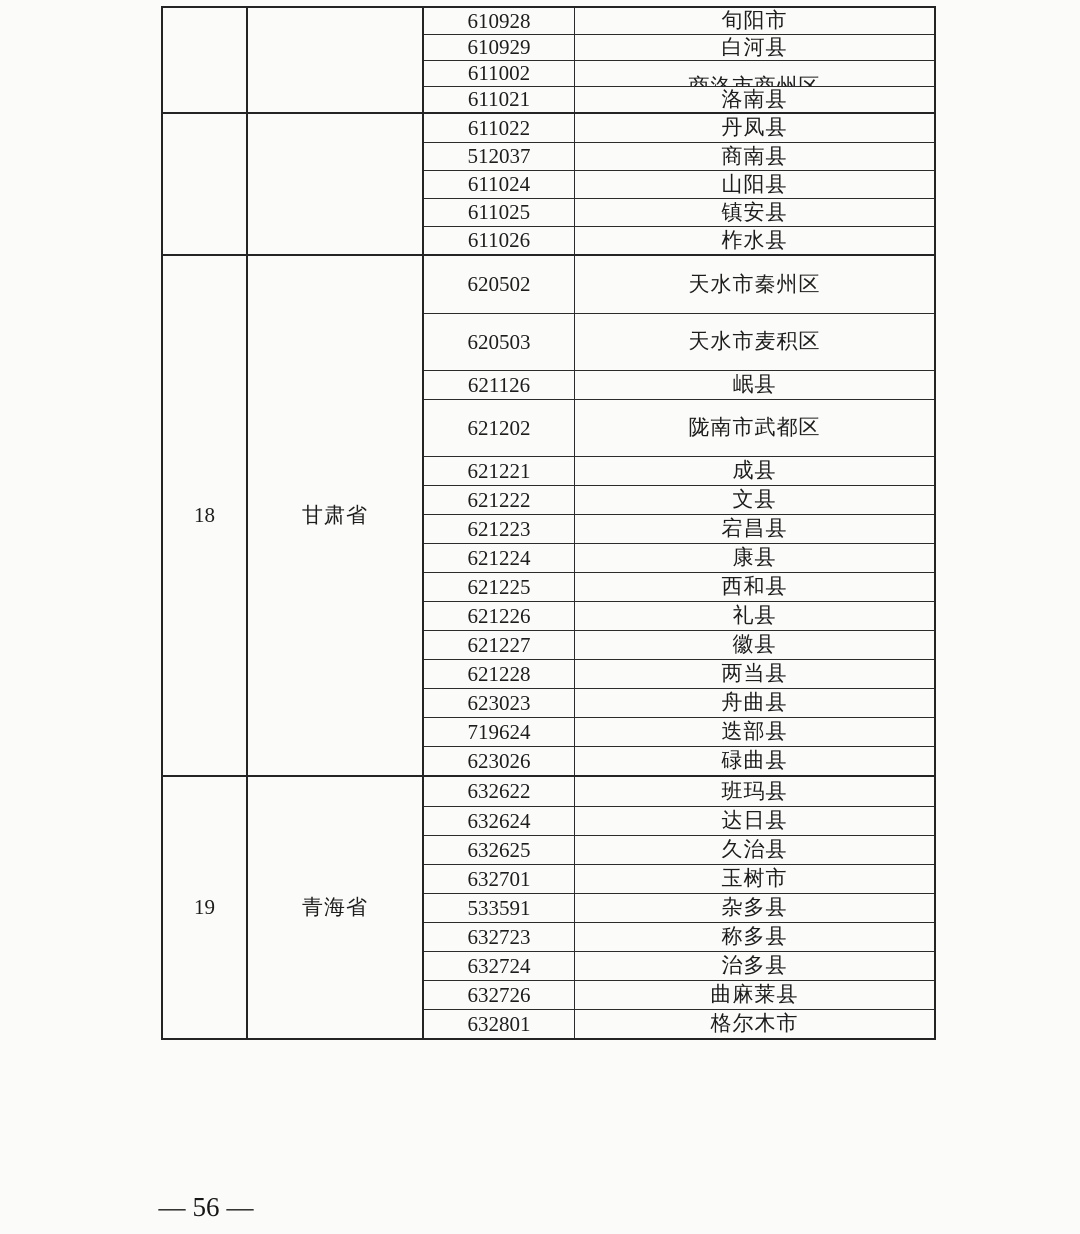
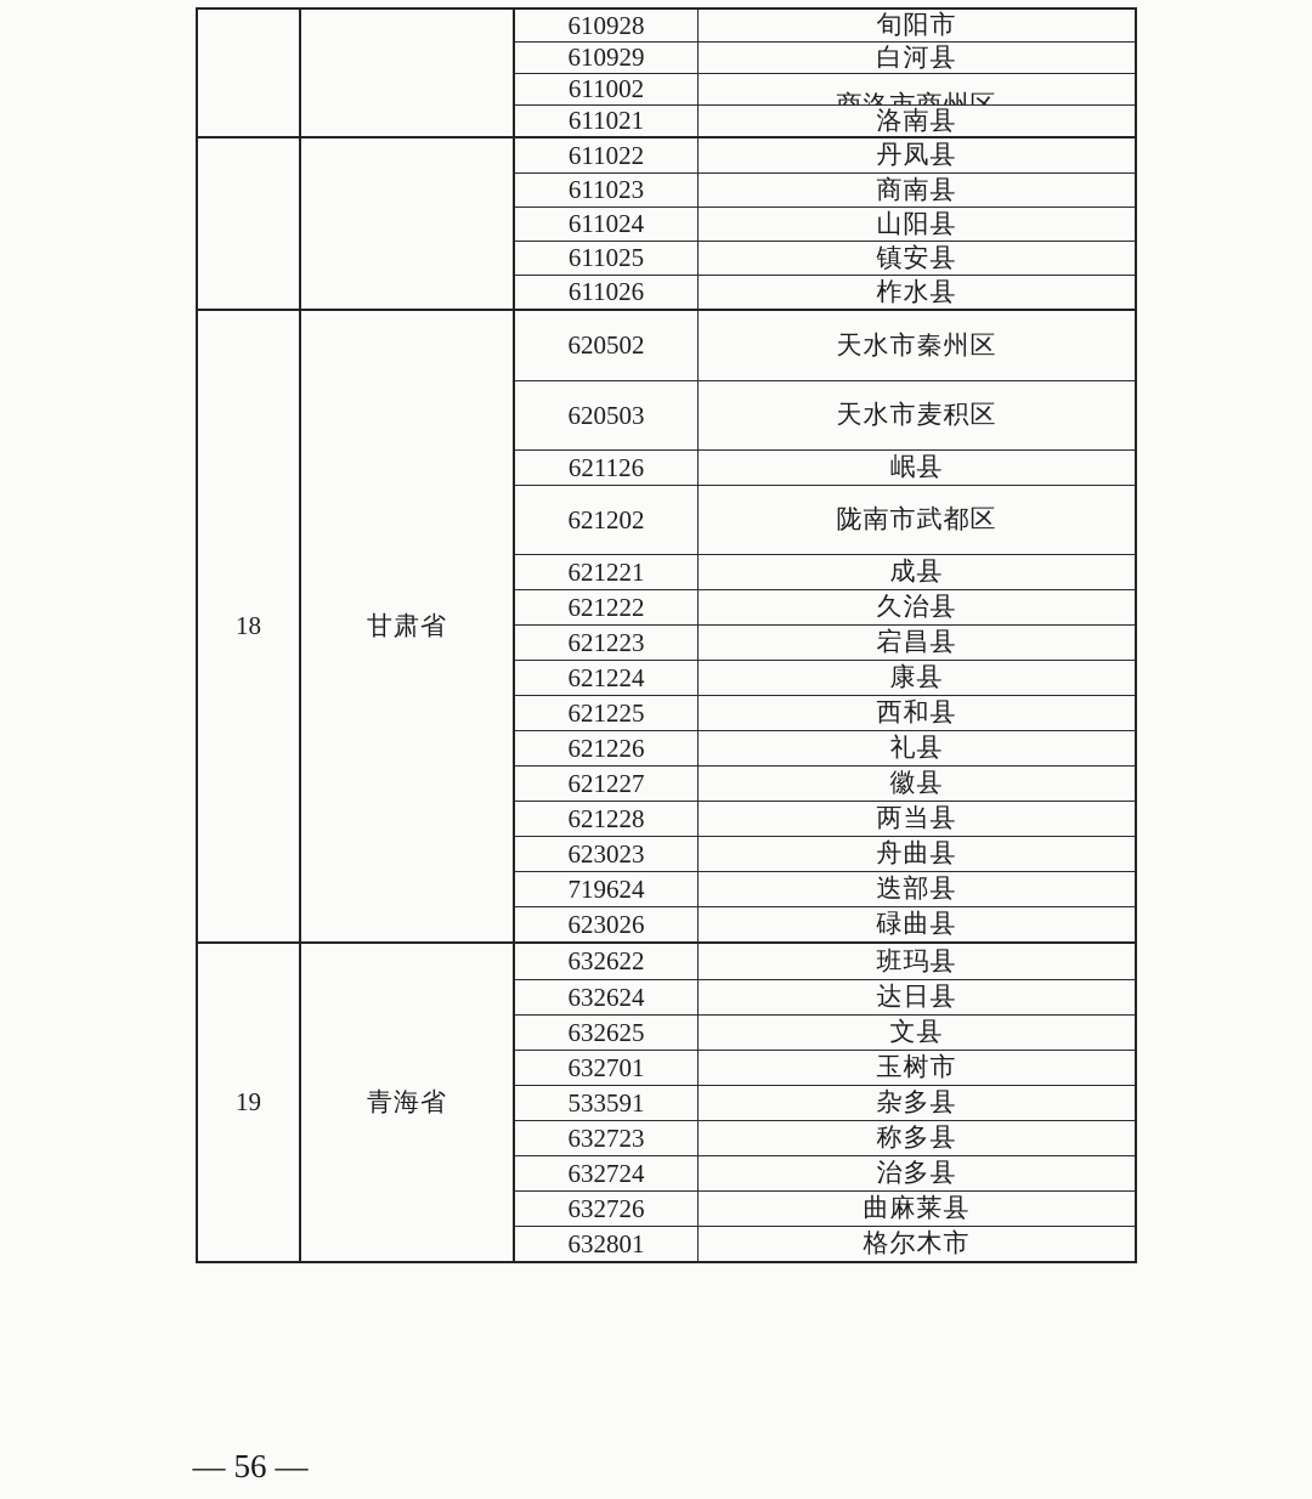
  610928
  旬阳市
  610929
  白河县
  611002
  611021
  洛南县
  611022
  丹凤县
- 512037
+ 611023
  商南县
  611024
  山阳县
  611025
  镇安县
  611026
  柞水县
  18
  甘肃省
  620502
  天水市秦州区
  620503
  天水市麦积区
  621126
  岷县
  621202
  陇南市武都区
  621221
  成县
  621222
- 文县
+ 久治县
  621223
  宕昌县
  621224
  康县
  621225
  西和县
  621226
  礼县
  621227
  徽县
  621228
  两当县
  623023
  舟曲县
  719624
  迭部县
  623026
  碌曲县
  19
  青海省
  632622
  班玛县
  632624
  达日县
  632625
- 久治县
+ 文县
  632701
  玉树市
  533591
  杂多县
  632723
  称多县
  632724
  治多县
  632726
  曲麻莱县
  632801
  格尔木市
  —
  56
  —
